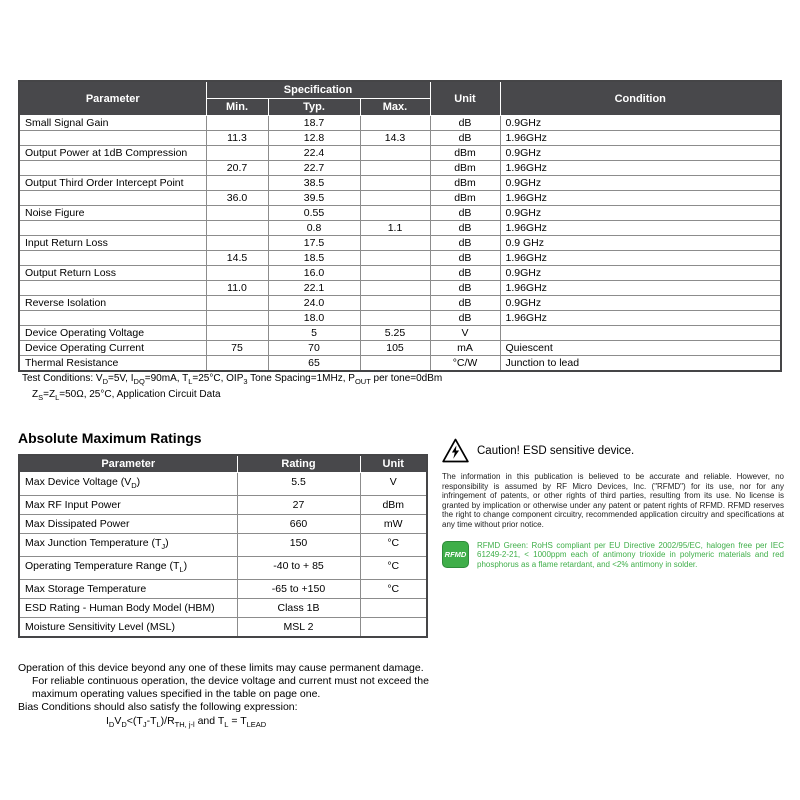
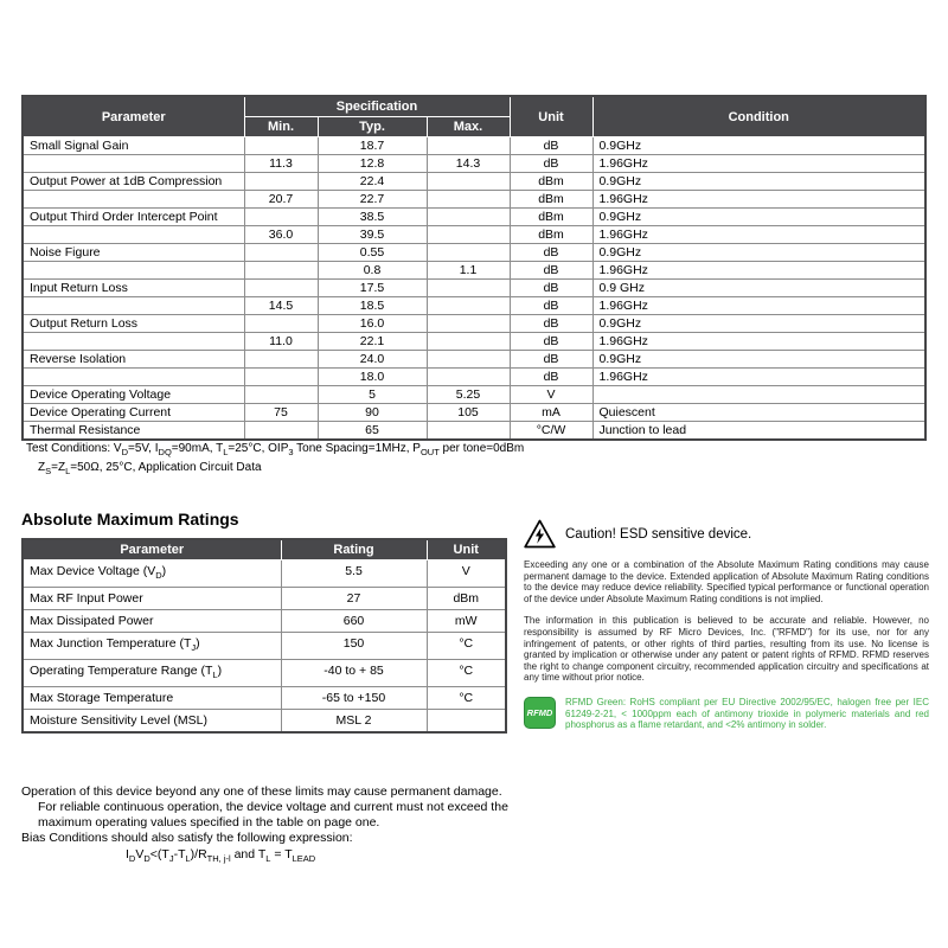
  Parameter	Specification	Unit	Condition
  Min.	Typ.	Max.
  Small Signal Gain		18.7		dB	0.9GHz
  	11.3	12.8	14.3	dB	1.96GHz
  Output Power at 1dB Compression		22.4		dBm	0.9GHz
  	20.7	22.7		dBm	1.96GHz
  Output Third Order Intercept Point		38.5		dBm	0.9GHz
  	36.0	39.5		dBm	1.96GHz
  Noise Figure		0.55		dB	0.9GHz
  		0.8	1.1	dB	1.96GHz
  Input Return Loss		17.5		dB	0.9 GHz
  	14.5	18.5		dB	1.96GHz
  Output Return Loss		16.0		dB	0.9GHz
  	11.0	22.1		dB	1.96GHz
  Reverse Isolation		24.0		dB	0.9GHz
  		18.0		dB	1.96GHz
  Device Operating Voltage		5	5.25	V
- Device Operating Current	75	70	105	mA	Quiescent
+ Device Operating Current	75	90	105	mA	Quiescent
  Thermal Resistance		65		°C/W	Junction to lead
  Test Conditions: VD=5V, IDQ=90mA, TL=25°C, OIP3 Tone Spacing=1MHz, POUT per tone=0dBm
  ZS=ZL=50Ω, 25°C, Application Circuit Data
  Absolute Maximum Ratings
  Parameter	Rating	Unit
  Max Device Voltage (VD)	5.5	V
  Max RF Input Power	27	dBm
  Max Dissipated Power	660	mW
  Max Junction Temperature (TJ)	150	°C
  Operating Temperature Range (TL)	-40 to + 85	°C
  Max Storage Temperature	-65 to +150	°C
- ESD Rating - Human Body Model (HBM)	Class 1B
  Moisture Sensitivity Level (MSL)	MSL 2
  Caution! ESD sensitive device.
+ Exceeding any one or a combination of the Absolute Maximum Rating conditions may cause permanent damage to the device. Extended application of Absolute Maximum Rating conditions to the device may reduce device reliability. Specified typical performance or functional operation of the device under Absolute Maximum Rating conditions is not implied.
  The information in this publication is believed to be accurate and reliable. However, no responsibility is assumed by RF Micro Devices, Inc. ("RFMD") for its use, nor for any infringement of patents, or other rights of third parties, resulting from its use. No license is granted by implication or otherwise under any patent or patent rights of RFMD. RFMD reserves the right to change component circuitry, recommended application circuitry and specifications at any time without prior notice.
  RFMD
  RFMD Green: RoHS compliant per EU Directive 2002/95/EC, halogen free per IEC 61249-2-21, < 1000ppm each of antimony trioxide in polymeric materials and red phosphorus as a flame retardant, and <2% antimony in solder.
  Operation of this device beyond any one of these limits may cause permanent damage. For reliable continuous operation, the device voltage and current must not exceed the maximum operating values specified in the table on page one.
  Bias Conditions should also satisfy the following expression:
  IDVD<(TJ-TL)/RTH, j-l and TL = TLEAD
